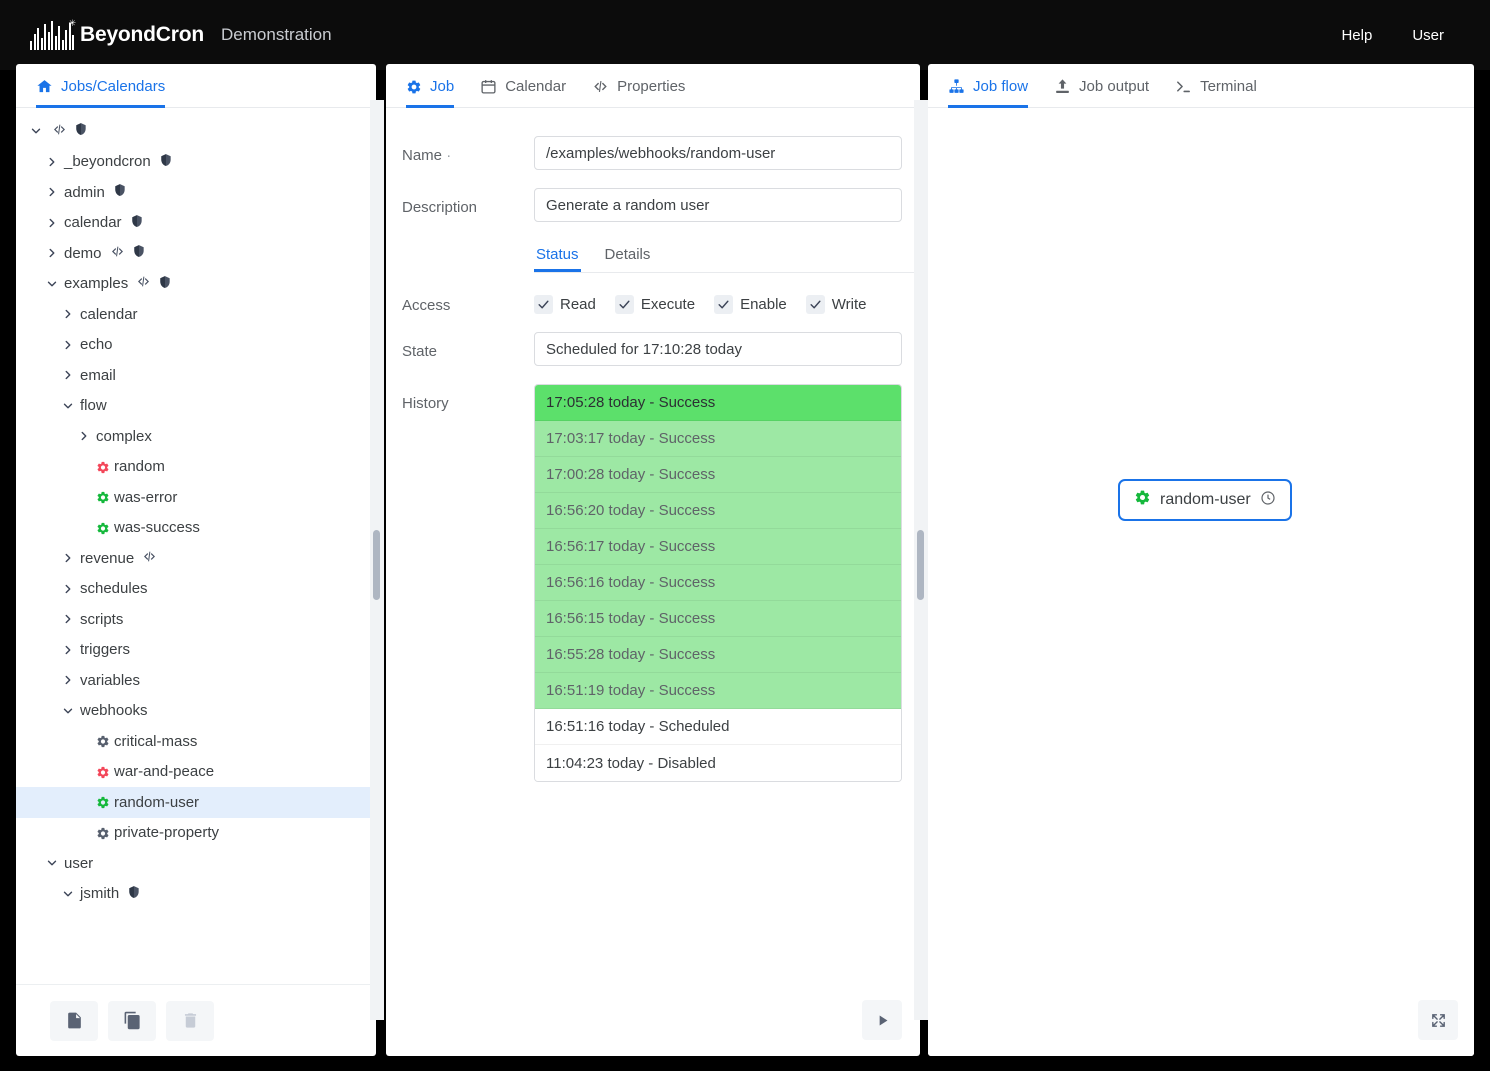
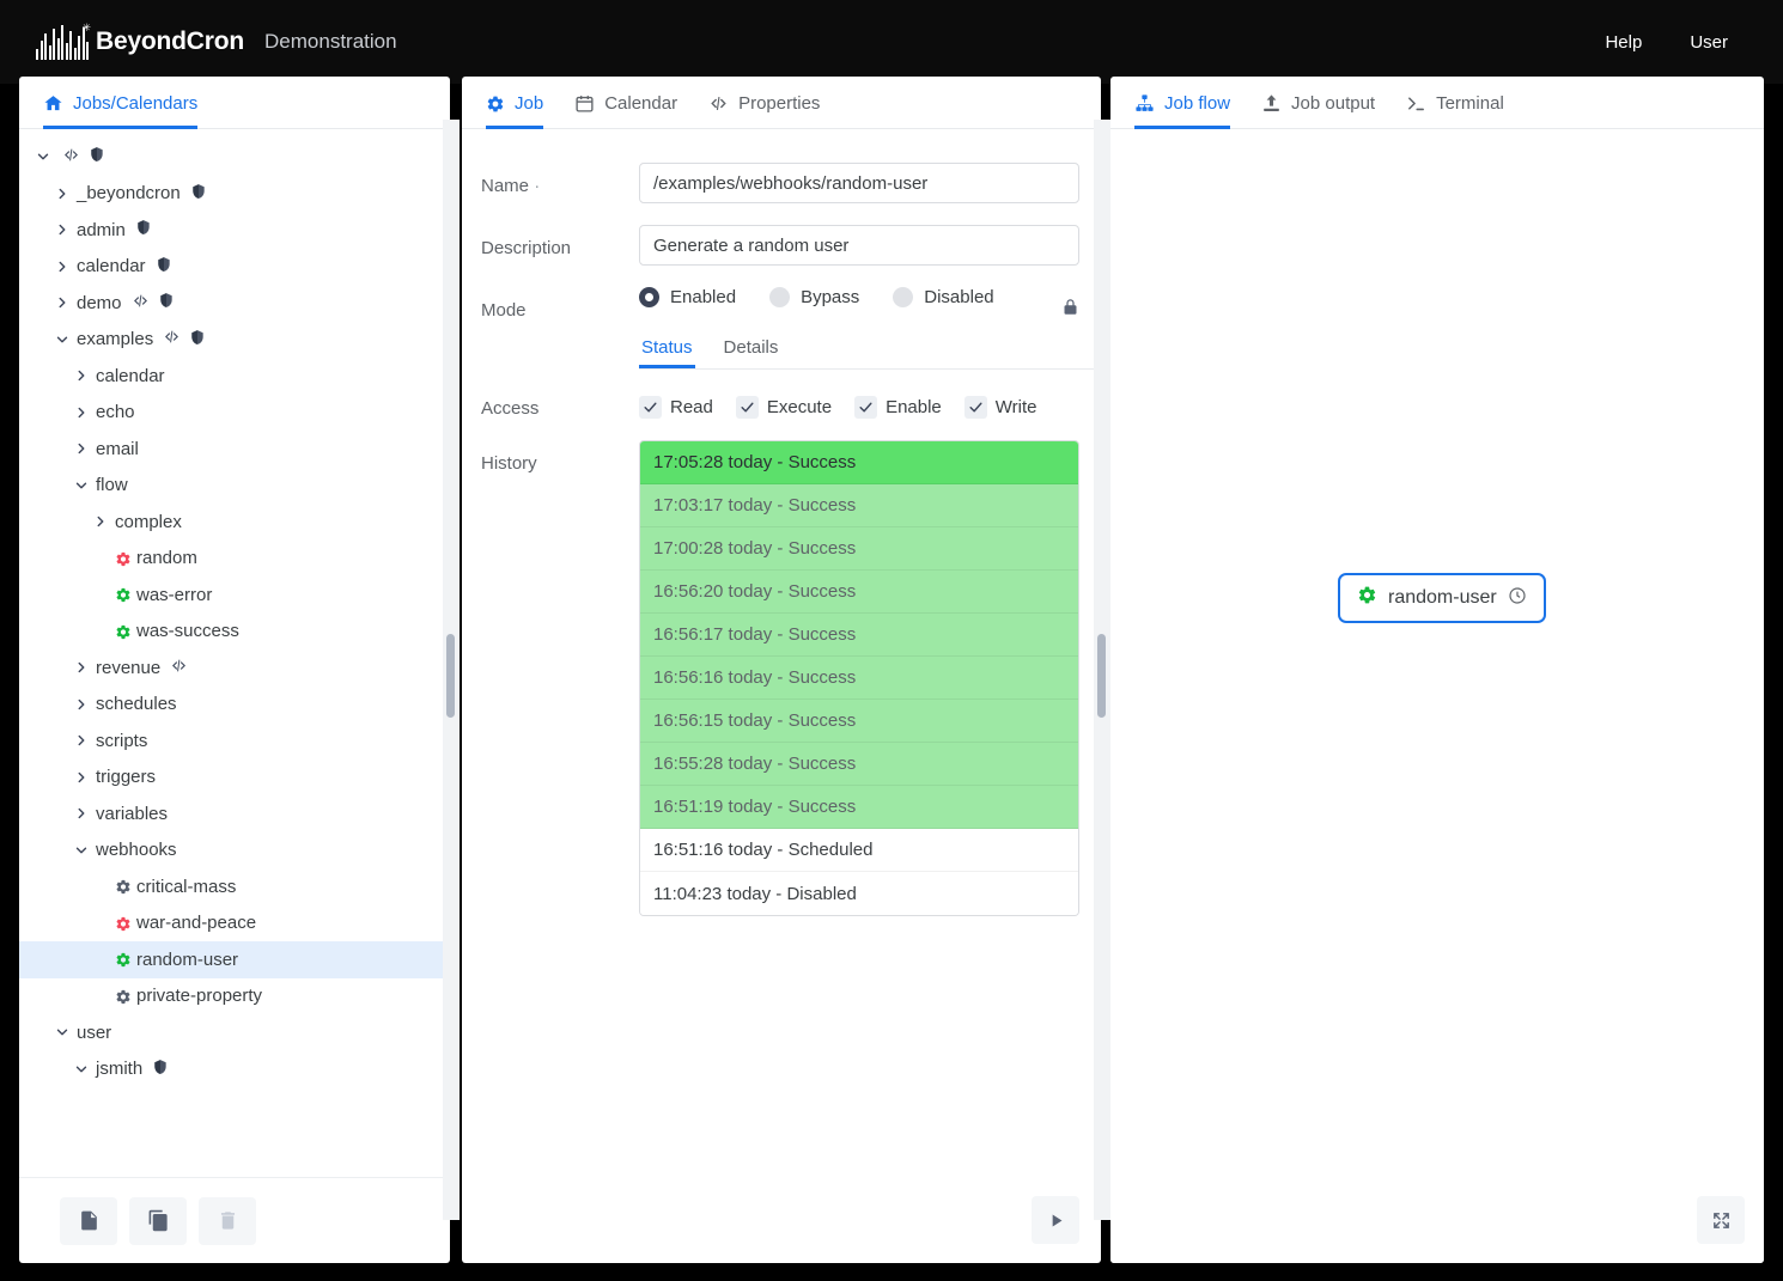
  ✳
  BeyondCron
  Demonstration
  Help
  User
  Jobs/Calendars
  _beyondcron
  admin
  calendar
  demo
  examples
  calendar
  echo
  email
  flow
  complex
  random
  was-error
  was-success
  revenue
  schedules
  scripts
  triggers
  variables
  webhooks
  critical-mass
  war-and-peace
  random-user
  private-property
  user
  jsmith
  Job
  Calendar
  Properties
  Name ·
  /examples/webhooks/random-user
  Description
  Generate a random user
+ Mode
+ Enabled
+ Bypass
+ Disabled
  Status
  Details
  Access
  Read
  Execute
  Enable
  Write
- State
- Scheduled for 17:10:28 today
  History
  17:05:28 today - Success
  17:03:17 today - Success
  17:00:28 today - Success
  16:56:20 today - Success
  16:56:17 today - Success
  16:56:16 today - Success
  16:56:15 today - Success
  16:55:28 today - Success
  16:51:19 today - Success
  16:51:16 today - Scheduled
  11:04:23 today - Disabled
  Job flow
  Job output
  Terminal
  random-user
